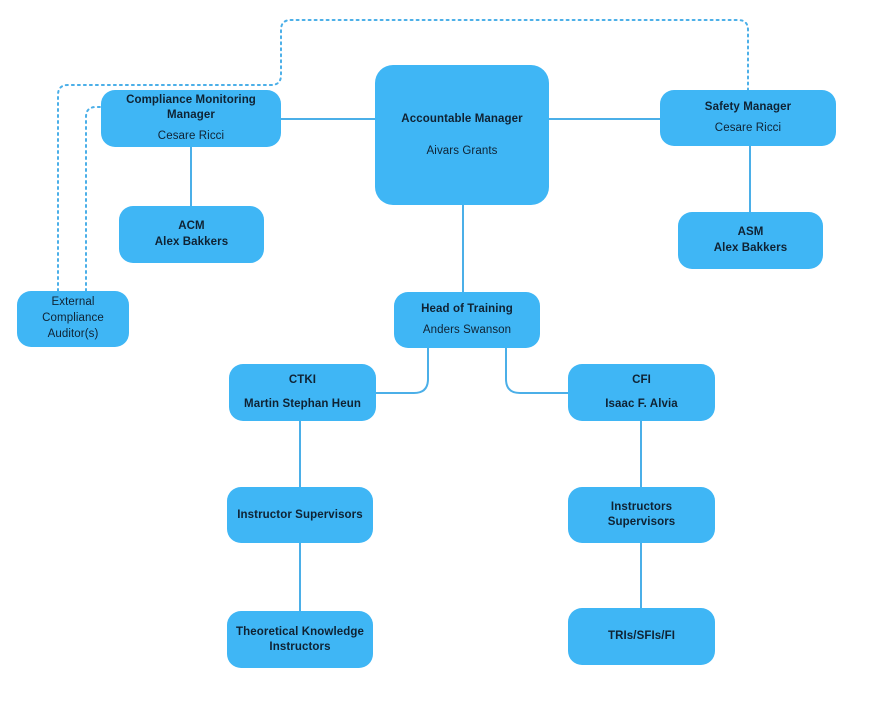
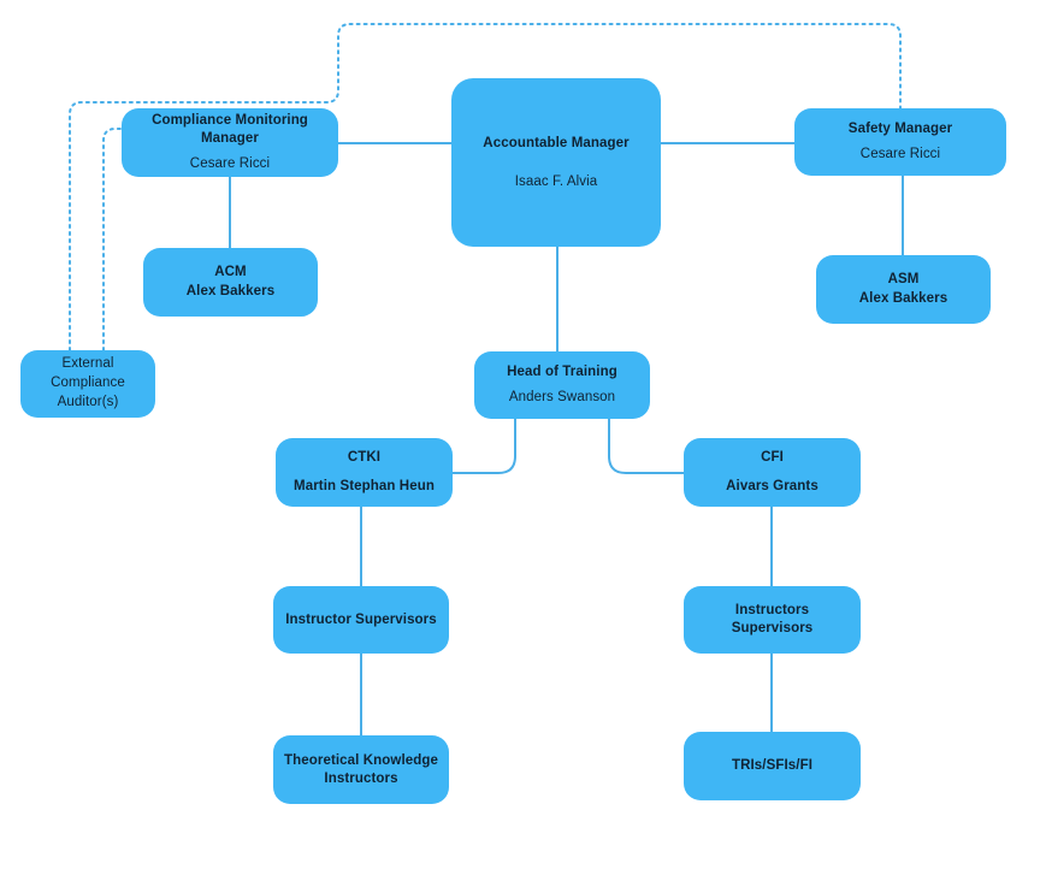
  Accountable Manager
- Aivars Grants
+ Isaac F. Alvia
  Compliance Monitoring Manager
  Cesare Ricci
  Safety Manager
  Cesare Ricci
  ACM
  Alex Bakkers
  ASM
  Alex Bakkers
  External Compliance Auditor(s)
  Head of Training
  Anders Swanson
  CTKI
  Martin Stephan Heun
  CFI
- Isaac F. Alvia
+ Aivars Grants
  Instructor Supervisors
  Instructors Supervisors
  Theoretical Knowledge Instructors
  TRIs/SFIs/FI
